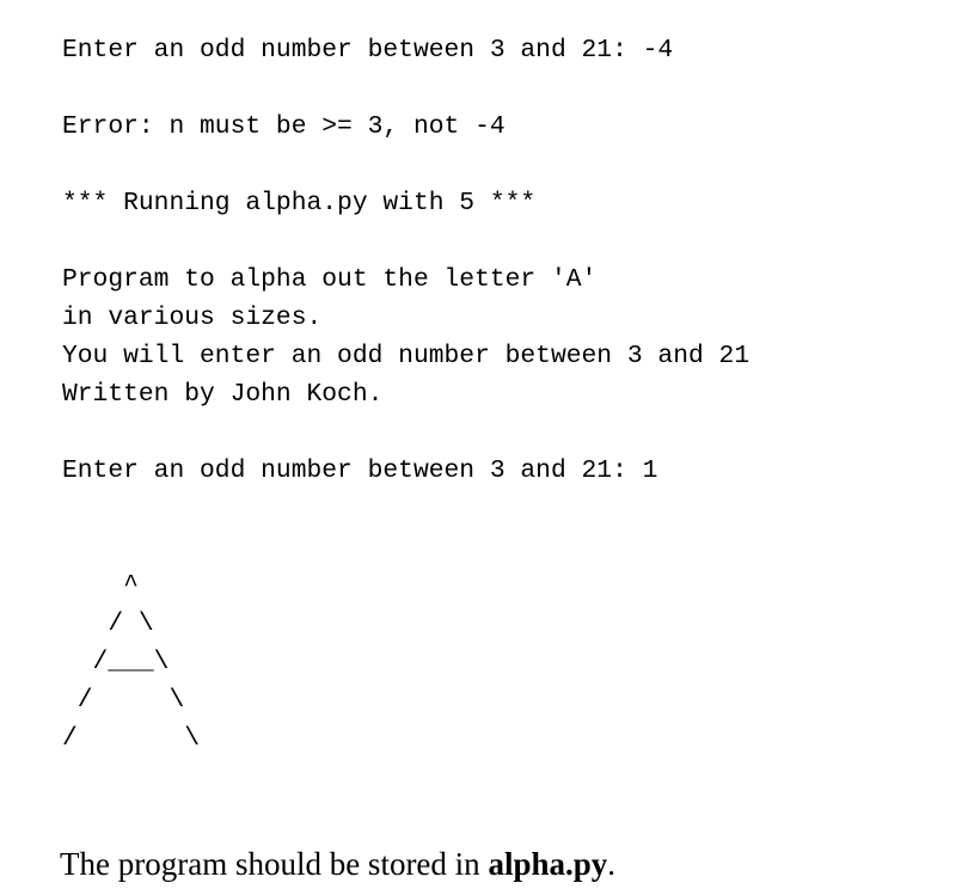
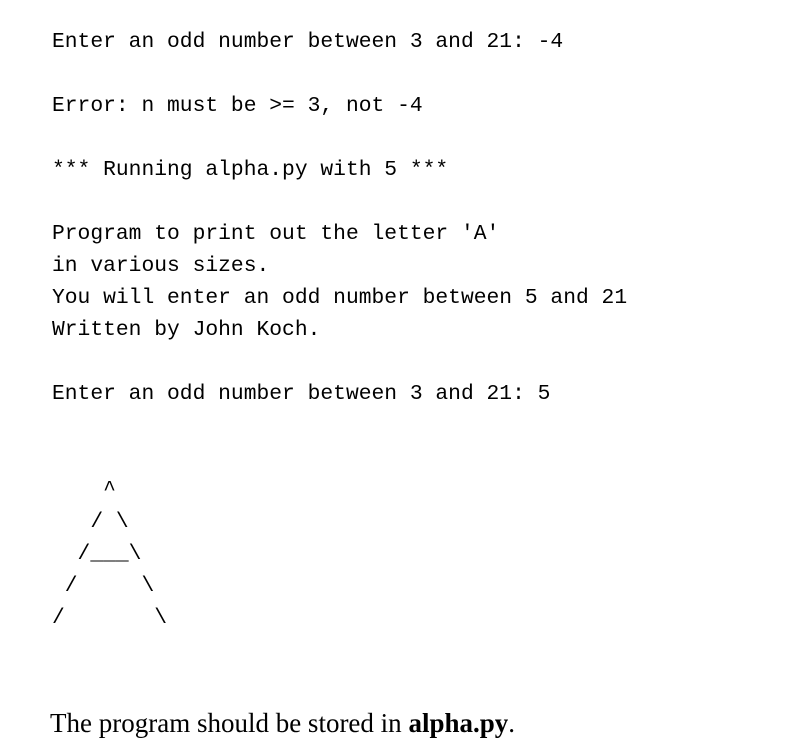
  Enter an odd number between 3 and 21: -4
  Error: n must be >= 3, not -4
  *** Running alpha.py with 5 ***
- Program to alpha out the letter 'A'
+ Program to print out the letter 'A'
  in various sizes.
- You will enter an odd number between 3 and 21
+ You will enter an odd number between 5 and 21
  Written by John Koch.
- Enter an odd number between 3 and 21: 1
+ Enter an odd number between 3 and 21: 5
  ^
  / \
  /___\
  / \
  / \
  The program should be stored in alpha.py.
